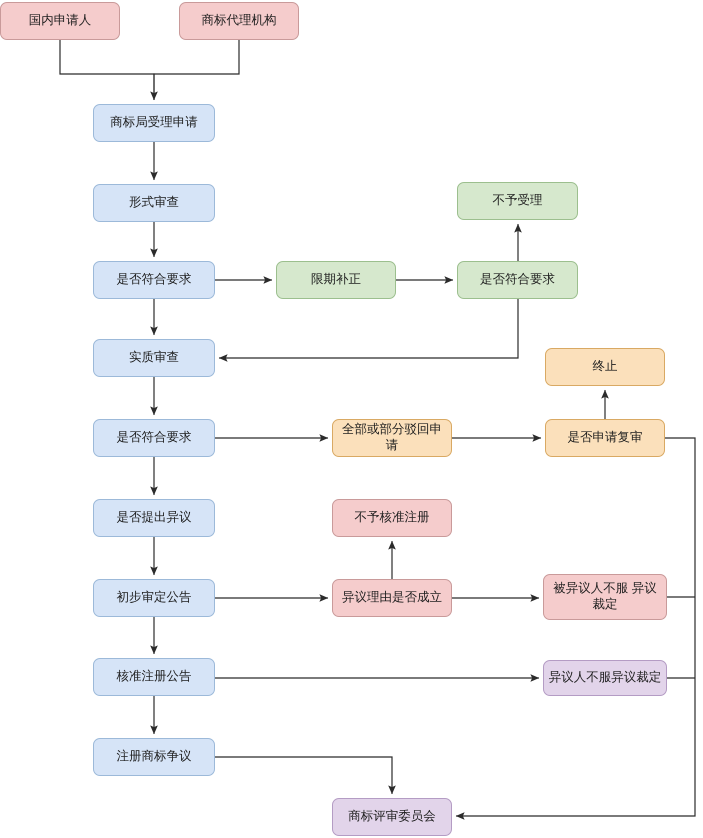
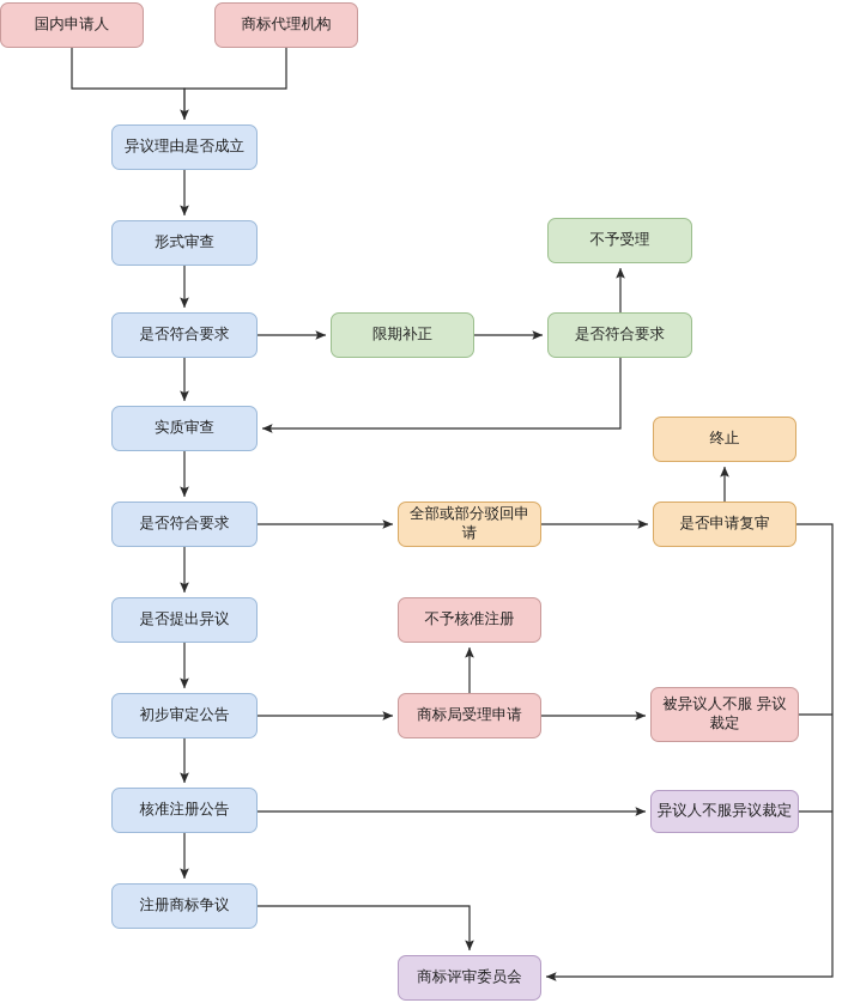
  国内申请人
  商标代理机构
- 商标局受理申请
+ 异议理由是否成立
  形式审查
  是否符合要求
  限期补正
  是否符合要求
  不予受理
  实质审查
  终止
  是否符合要求
  全部或部分驳回申请
  是否申请复审
  是否提出异议
  不予核准注册
  初步审定公告
- 异议理由是否成立
+ 商标局受理申请
  被异议人不服 异议裁定
  核准注册公告
  异议人不服异议裁定
  注册商标争议
  商标评审委员会
